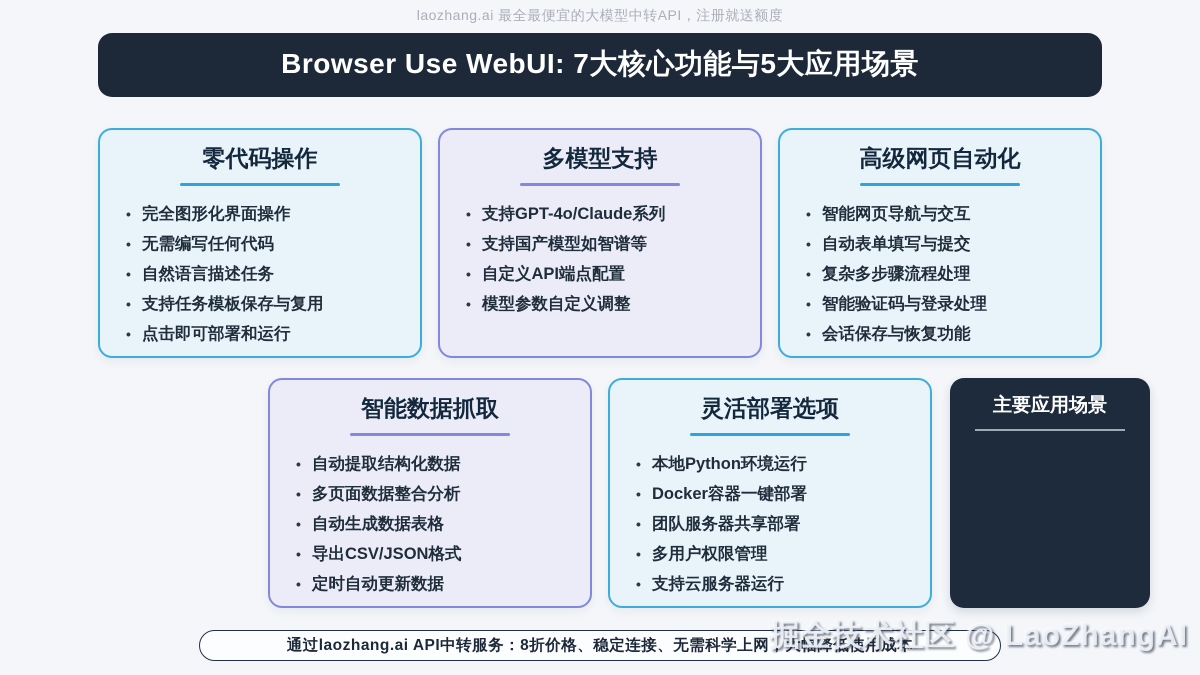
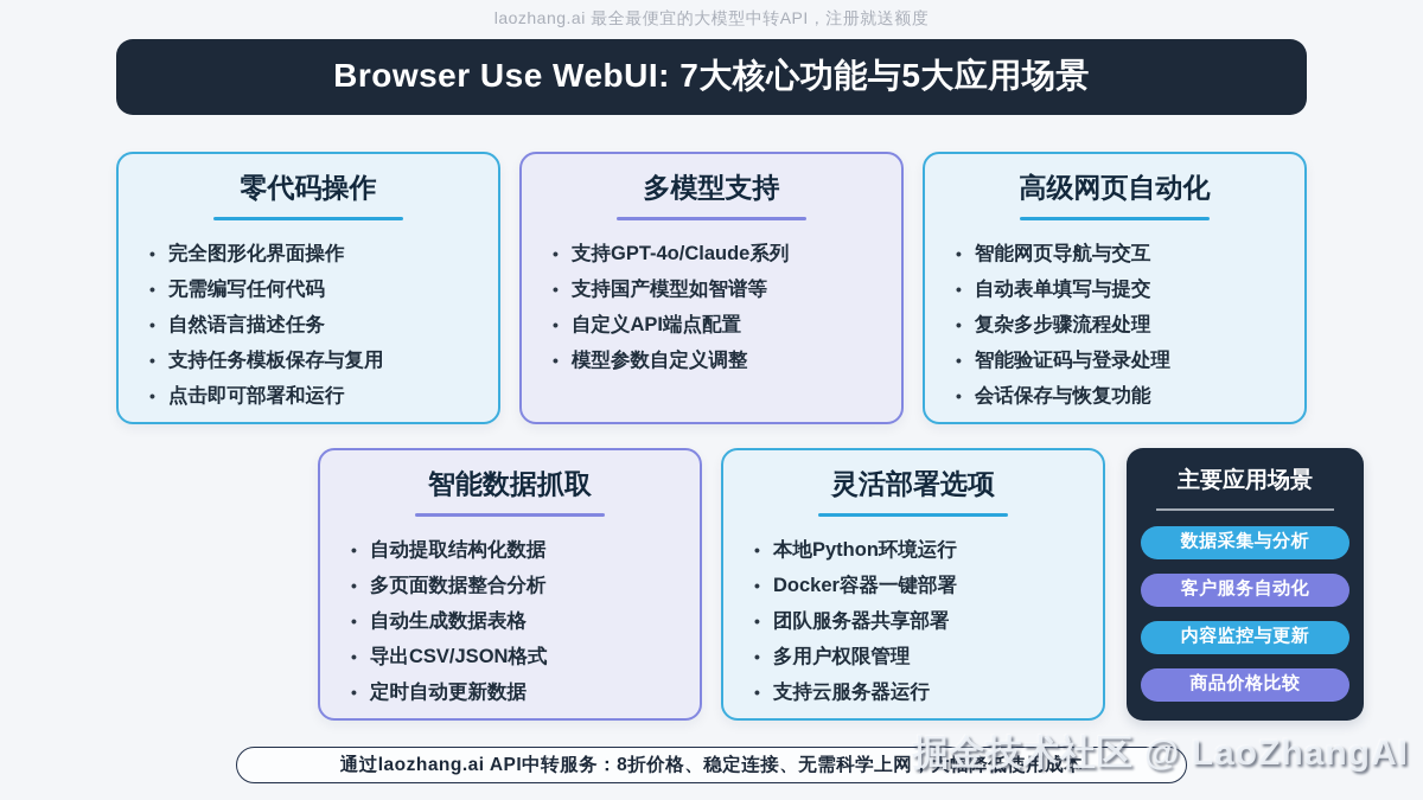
  laozhang.ai 最全最便宜的大模型中转API，注册就送额度
  Browser Use WebUI: 7大核心功能与5大应用场景
  零代码操作
  完全图形化界面操作
  无需编写任何代码
  自然语言描述任务
  支持任务模板保存与复用
  点击即可部署和运行
  多模型支持
  支持GPT-4o/Claude系列
  支持国产模型如智谱等
  自定义API端点配置
  模型参数自定义调整
  高级网页自动化
  智能网页导航与交互
  自动表单填写与提交
  复杂多步骤流程处理
  智能验证码与登录处理
  会话保存与恢复功能
  智能数据抓取
  自动提取结构化数据
  多页面数据整合分析
  自动生成数据表格
  导出CSV/JSON格式
  定时自动更新数据
  灵活部署选项
  本地Python环境运行
  Docker容器一键部署
  团队服务器共享部署
  多用户权限管理
  支持云服务器运行
  主要应用场景
+ 数据采集与分析
+ 客户服务自动化
+ 内容监控与更新
+ 商品价格比较
  通过laozhang.ai API中转服务：8折价格、稳定连接、无需科学上网，大幅降低使用成本
  掘金技术社区 @ LaoZhangAI
